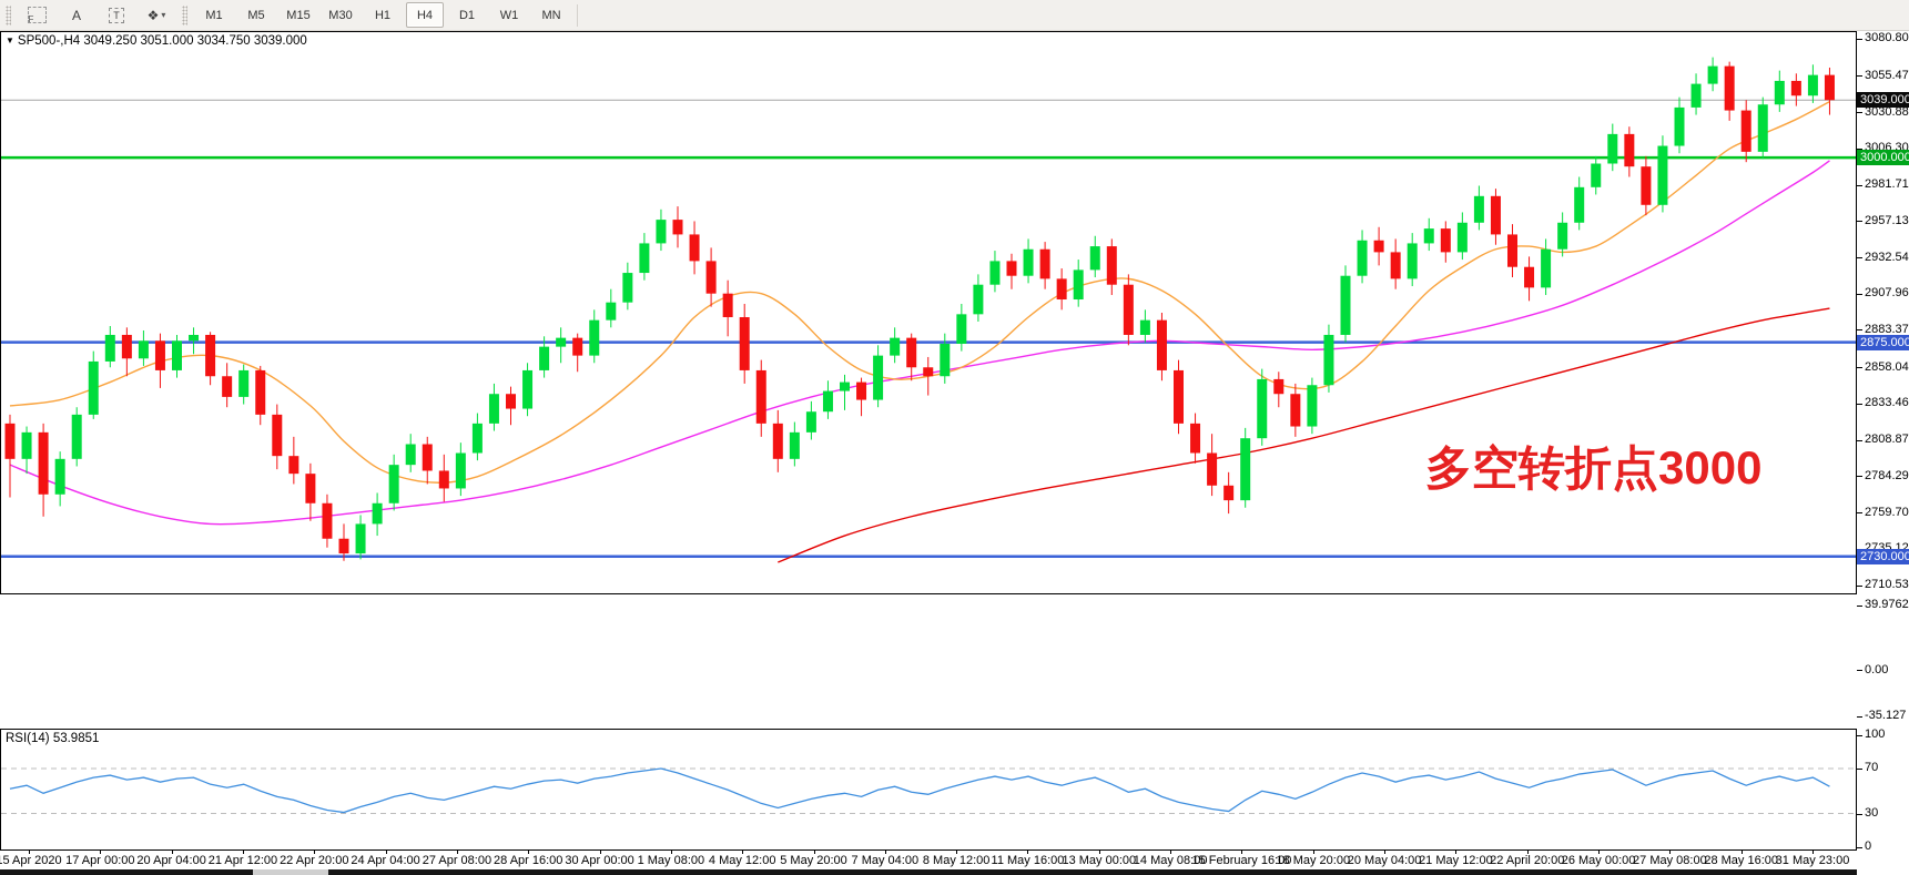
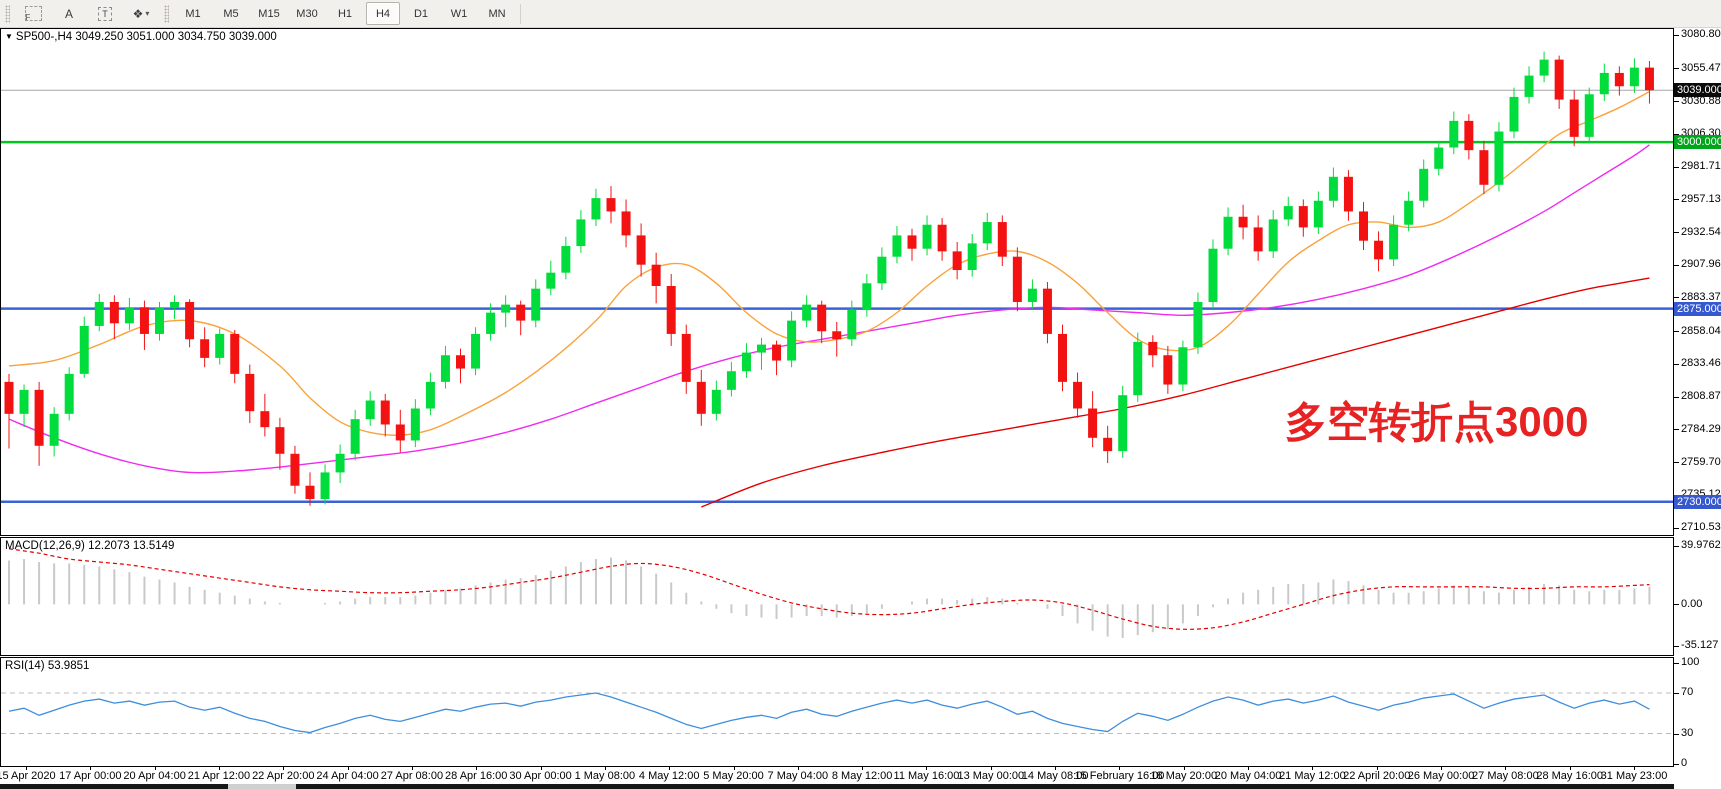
  F
  A
  T
  ❖
  ▾
  M1
  M5
  M15
  M30
  H1
  H4
  D1
  W1
  MN
  ▼ SP500-,H4 3049.250 3051.000 3034.750 3039.000
  多空转折点3000
+ MACD(12,26,9) 12.2073 13.5149
  RSI(14) 53.9851
  5 Apr 2020
  17 Apr 00:00
  20 Apr 04:00
  21 Apr 12:00
  22 Apr 20:00
  24 Apr 04:00
  27 Apr 08:00
  28 Apr 16:00
  30 Apr 00:00
  1 May 08:00
  4 May 12:00
  5 May 20:00
  7 May 04:00
  8 May 12:00
  11 May 16:00
  13 May 00:00
  14 May 08:00
  15 February 16:00
  18 May 20:00
  20 May 04:00
  21 May 12:00
  22 April 20:00
  26 May 00:00
  27 May 08:00
  28 May 16:00
  31 May 23:00
  3080.80
  3055.47
  3030.88
  3006.30
  2981.71
  2957.13
  2932.54
  2907.96
  2883.37
  2858.04
  2833.46
  2808.87
  2784.29
  2759.70
  2710.53
  39.9762
  0.00
  -35.127
  100
  70
  30
  0
  3039.000
  3000.000
  2875.000
  2730.000
